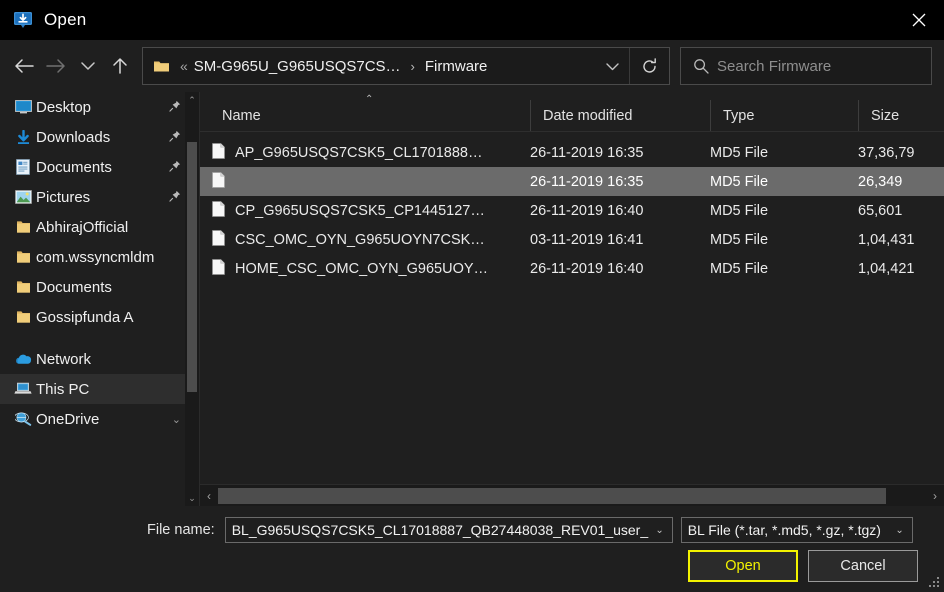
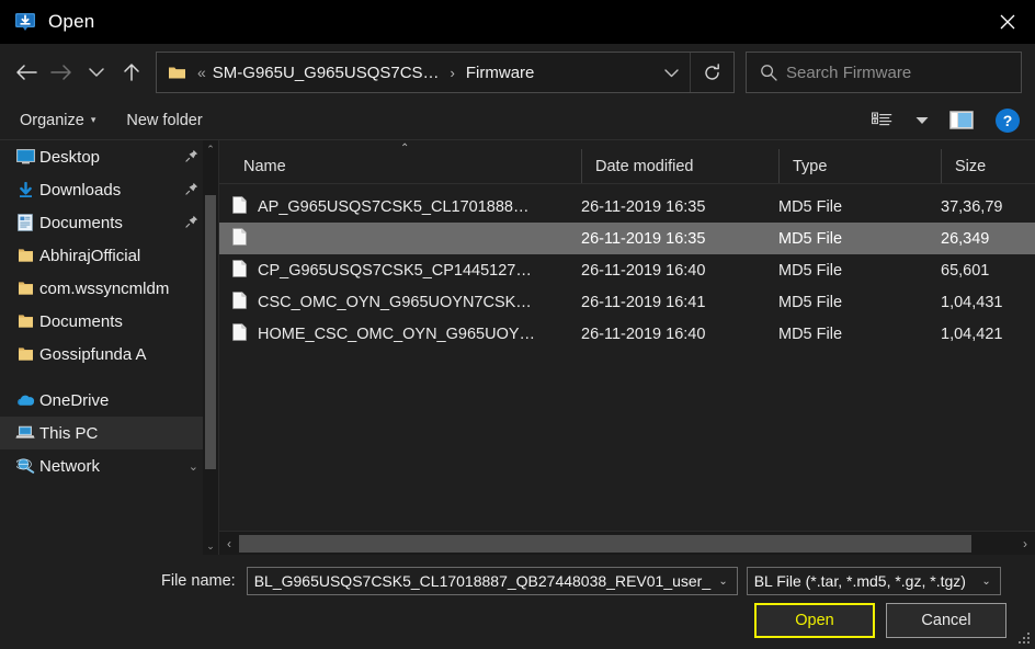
  Open
  «
  SM-G965U_G965USQS7CS…
  ›
  Firmware
  Search Firmware
+ Organize
+ ▾
+ New folder
+ ?
  Desktop
  Downloads
  Documents
- Pictures
  AbhirajOfficial
  com.wssyncmldm
  Documents
  Gossipfunda A
- Network
+ OneDrive
  This PC
- OneDrive
+ Network
  ⌄
  ⌃
  ⌄
  ⌃
  Name
  Date modified
  Type
  Size
  AP_G965USQS7CSK5_CL1701888…
  26-11-2019 16:35
  MD5 File
  37,36,79
  26-11-2019 16:35
  MD5 File
  26,349
  CP_G965USQS7CSK5_CP1445127…
  26-11-2019 16:40
  MD5 File
  65,601
  CSC_OMC_OYN_G965UOYN7CSK…
- 03-11-2019 16:41
+ 26-11-2019 16:41
  MD5 File
  1,04,431
  HOME_CSC_OMC_OYN_G965UOY…
  26-11-2019 16:40
  MD5 File
  1,04,421
  ‹
  ›
  File name:
  BL_G965USQS7CSK5_CL17018887_QB27448038_REV01_user_l
  ⌄
  BL File (*.tar, *.md5, *.gz, *.tgz)
  ⌄
  Open
  Cancel
